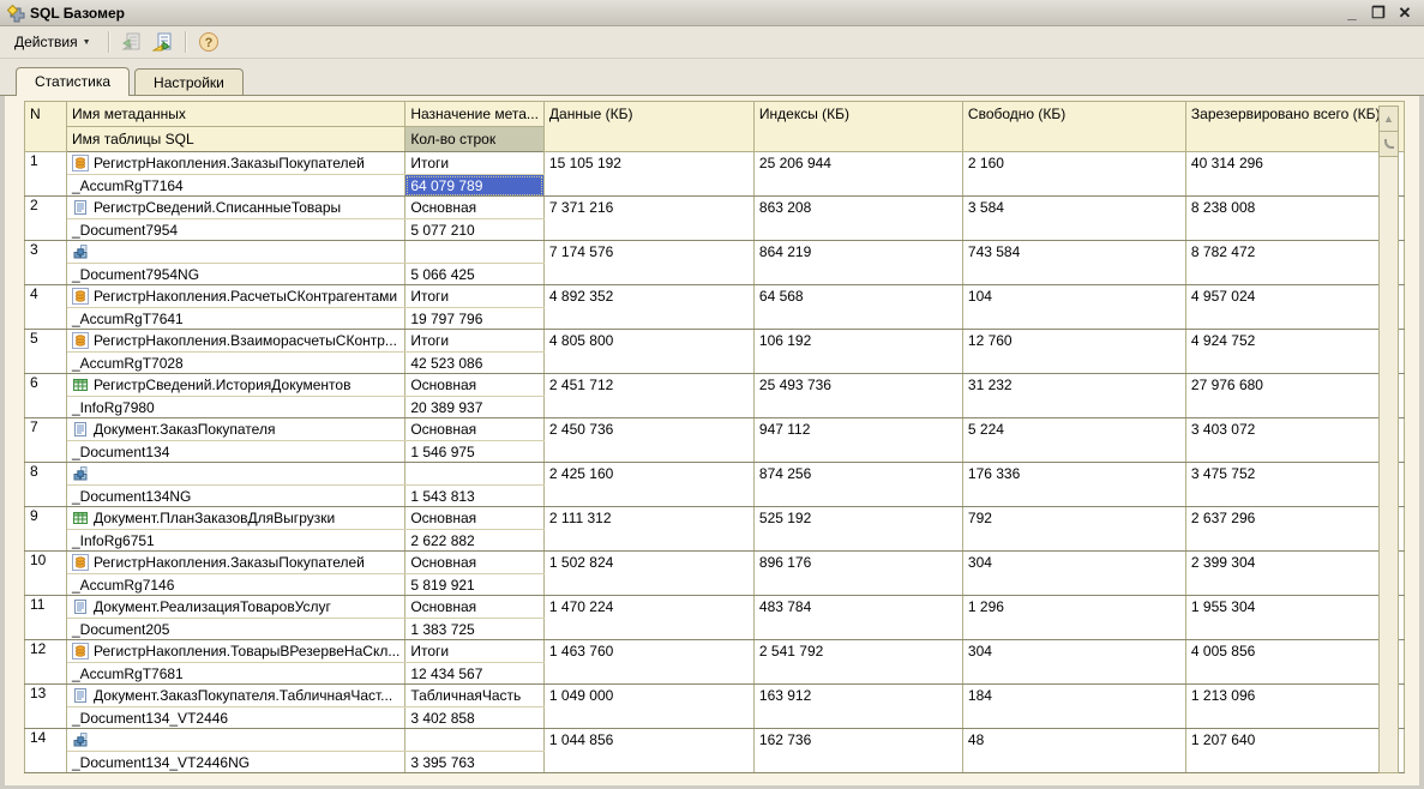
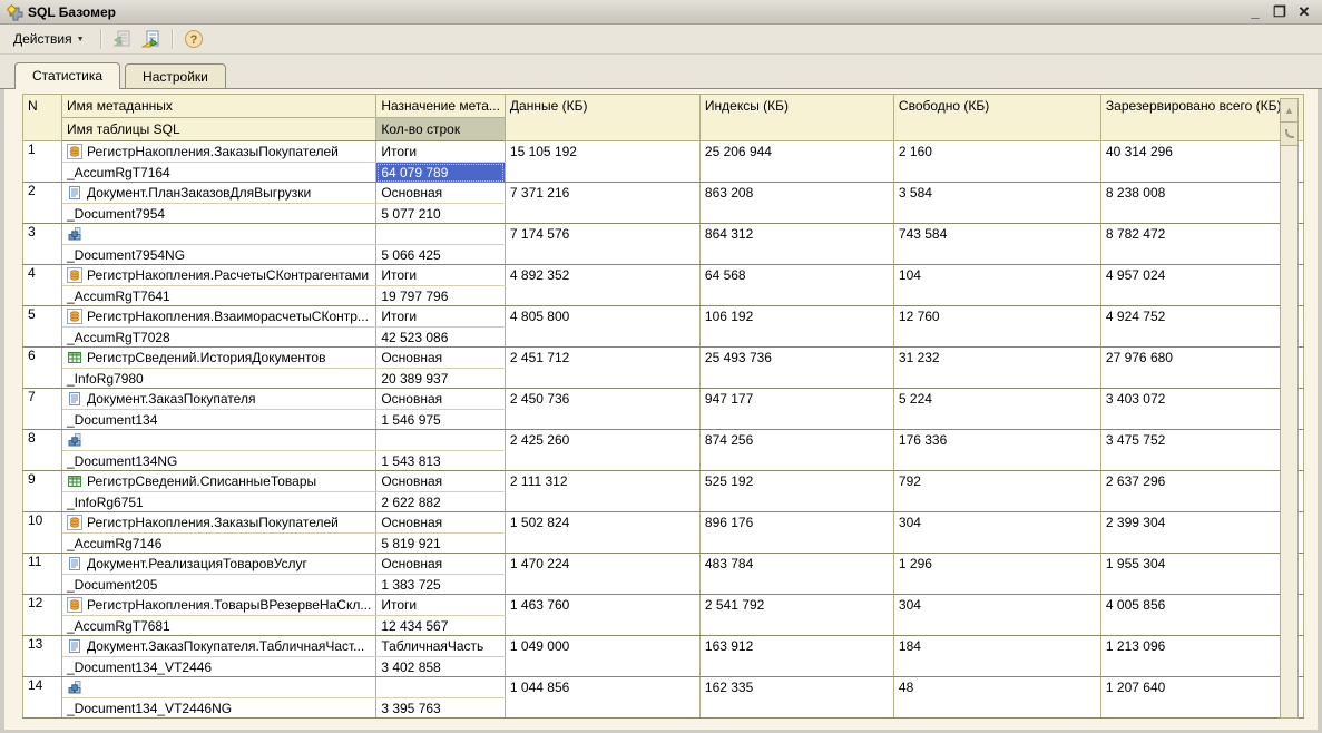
  SQL Базомер
  _
  ❐
  ✕
  Действия
  ?
  Статистика
  Настройки
  N	Имя метаданных	Назначение мета...	Данные (КБ)	Индексы (КБ)	Свободно (КБ)	Зарезервировано всего (КБ
  Имя таблицы SQL	Кол-во строк
  1	РегистрНакопления.ЗаказыПокупателей	Итоги	15 105 192	25 206 944	2 160	40 314 296
  _AccumRgT7164	64 079 789
- 2	РегистрСведений.СписанныеТовары	Основная	7 371 216	863 208	3 584	8 238 008
+ 2	Документ.ПланЗаказовДляВыгрузки	Основная	7 371 216	863 208	3 584	8 238 008
  _Document7954	5 077 210
- 3			7 174 576	864 219	743 584	8 782 472
+ 3			7 174 576	864 312	743 584	8 782 472
  _Document7954NG	5 066 425
  4	РегистрНакопления.РасчетыСКонтрагентами	Итоги	4 892 352	64 568	104	4 957 024
  _AccumRgT7641	19 797 796
  5	РегистрНакопления.ВзаиморасчетыСКонтр...	Итоги	4 805 800	106 192	12 760	4 924 752
  _AccumRgT7028	42 523 086
  6	РегистрСведений.ИсторияДокументов	Основная	2 451 712	25 493 736	31 232	27 976 680
  _InfoRg7980	20 389 937
- 7	Документ.ЗаказПокупателя	Основная	2 450 736	947 112	5 224	3 403 072
+ 7	Документ.ЗаказПокупателя	Основная	2 450 736	947 177	5 224	3 403 072
  _Document134	1 546 975
- 8			2 425 160	874 256	176 336	3 475 752
+ 8			2 425 260	874 256	176 336	3 475 752
  _Document134NG	1 543 813
- 9	Документ.ПланЗаказовДляВыгрузки	Основная	2 111 312	525 192	792	2 637 296
+ 9	РегистрСведений.СписанныеТовары	Основная	2 111 312	525 192	792	2 637 296
  _InfoRg6751	2 622 882
  10	РегистрНакопления.ЗаказыПокупателей	Основная	1 502 824	896 176	304	2 399 304
  _AccumRg7146	5 819 921
  11	Документ.РеализацияТоваровУслуг	Основная	1 470 224	483 784	1 296	1 955 304
  _Document205	1 383 725
  12	РегистрНакопления.ТоварыВРезервеНаСкл...	Итоги	1 463 760	2 541 792	304	4 005 856
  _AccumRgT7681	12 434 567
  13	Документ.ЗаказПокупателя.ТабличнаяЧаст...	ТабличнаяЧасть	1 049 000	163 912	184	1 213 096
  _Document134_VT2446	3 402 858
- 14			1 044 856	162 736	48	1 207 640
+ 14			1 044 856	162 335	48	1 207 640
  _Document134_VT2446NG	3 395 763
  ▲
